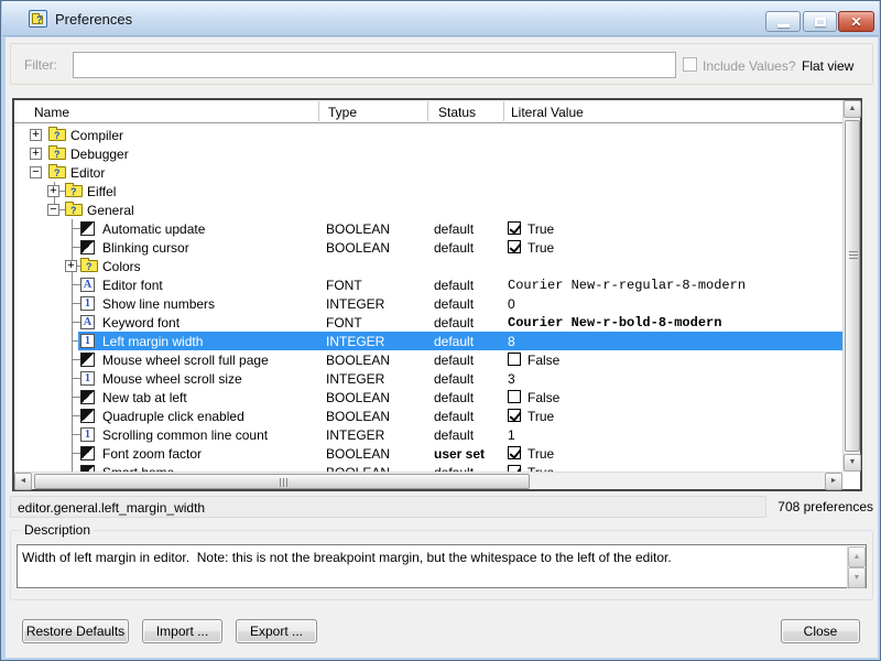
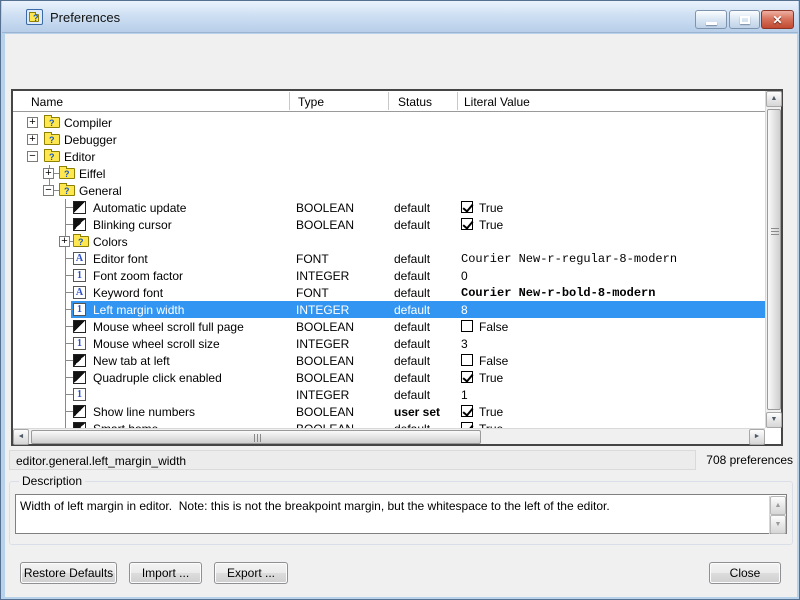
  ?
  Preferences
  ✕
- Filter:
- Include Values?
- Flat view
  Name
  Type
  Status
  Literal Value
  +
  ?
  Compiler
  +
  ?
  Debugger
  −
  ?
  Editor
  +
  ?
  Eiffel
  −
  ?
  General
  Automatic update
  BOOLEAN
  default
  True
  Blinking cursor
  BOOLEAN
  default
  True
  +
  ?
  Colors
  A
  Editor font
  FONT
  default
  Courier New-r-regular-8-modern
  1
- Show line numbers
+ Font zoom factor
  INTEGER
  default
  0
  A
  Keyword font
  FONT
  default
  Courier New-r-bold-8-modern
  1
  Left margin width
  INTEGER
  default
  8
  Mouse wheel scroll full page
  BOOLEAN
  default
  False
  1
  Mouse wheel scroll size
  INTEGER
  default
  3
  New tab at left
  BOOLEAN
  default
  False
  Quadruple click enabled
  BOOLEAN
  default
  True
  1
- Scrolling common line count
  INTEGER
  default
  1
- Font zoom factor
+ Show line numbers
  BOOLEAN
  user set
  True
  editor.general.left_margin_width
  708 preferences
  Description
  Width of left margin in editor. Note: this is not the breakpoint margin, but the whitespace to the left of the editor.
  Restore Defaults
  Import ...
  Export ...
  Close
